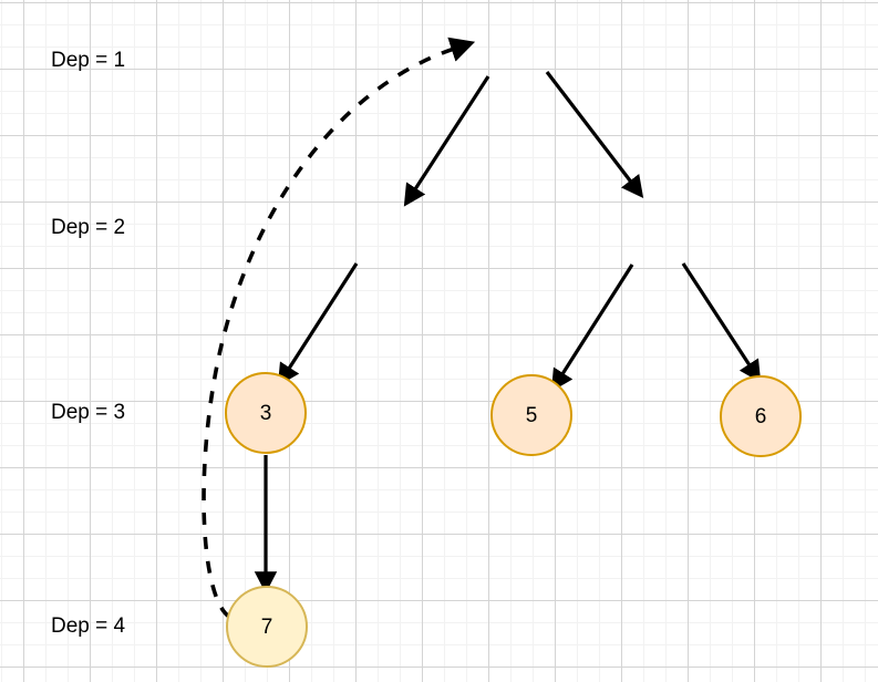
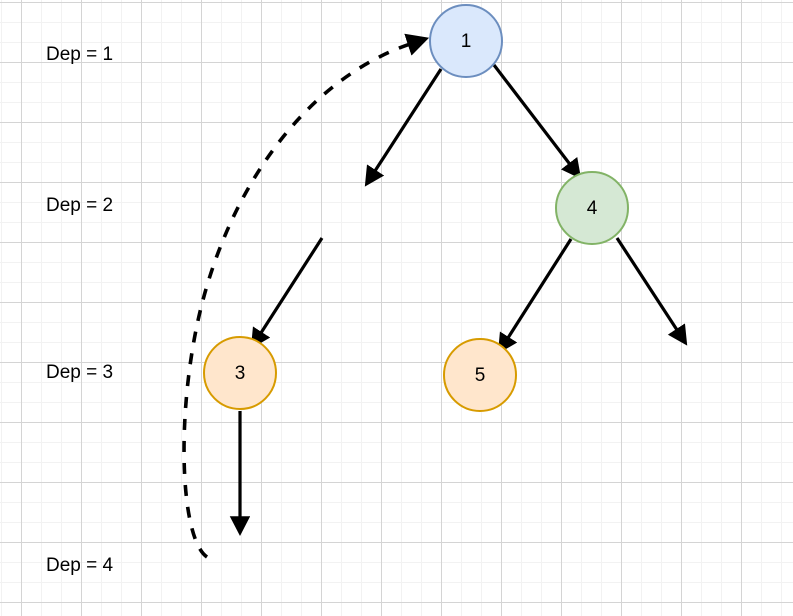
  Dep = 1
  Dep = 2
  Dep = 3
  Dep = 4
+ 1
+ 4
  3
  5
- 6
- 7
